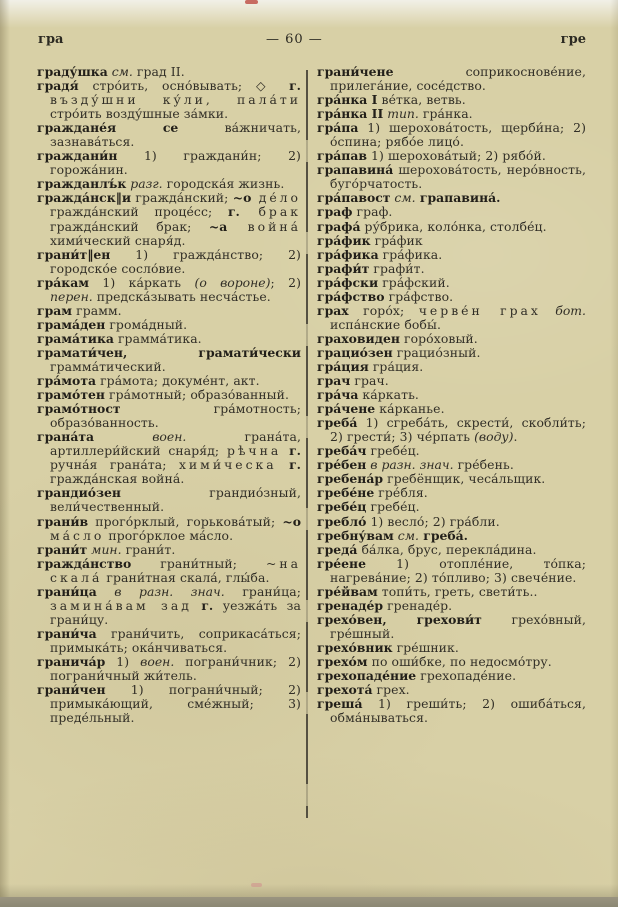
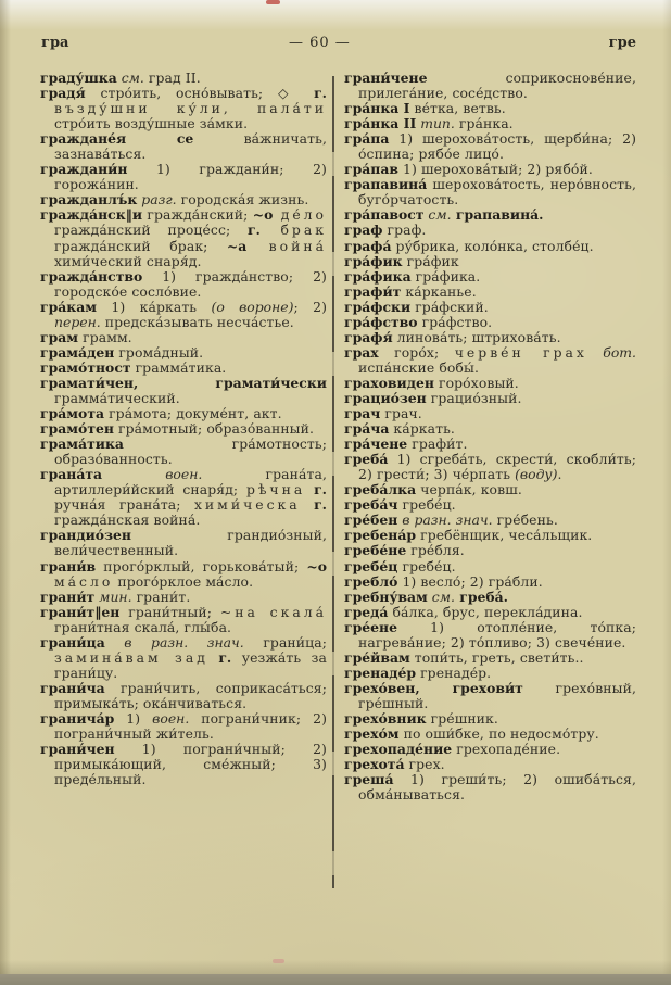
  гра
  — 60 —
  гре
  граду́шка см. град II.
  градя́ стро́ить, осно́вывать; ◇ г. възду́шни ку́ли, пала́ти стро́ить возду́шные за́мки.
  граждане́я се ва́жничать, зазнава́ться.
  граждани́н 1) граждани́н; 2) горожа́нин.
  гражданлъ́к разг. городска́я жизнь.
  гражда́нск‖и гражда́нский; ~о де́ло гражда́нский проце́сс; г. брак гражда́нский брак; ~а война́ хими́ческий снаря́д.
- грани́т‖ен 1) гражда́нство; 2) городско́е сосло́вие.
+ гражда́нство 1) гражда́нство; 2) городско́е сосло́вие.
  гра́кам 1) ка́ркать (о вороне); 2) перен. предска́зывать несча́стье.
  грам грамм.
  грама́ден грома́дный.
- грама́тика грамма́тика.
+ грамо́тност грамма́тика.
  грамати́чен, грамати́чески грамма́тический.
  гра́мота гра́мота; докуме́нт, акт.
  грамо́тен гра́мотный; образо́ванный.
- грамо́тност гра́мотность; образо́ванность.
+ грама́тика гра́мотность; образо́ванность.
  грана́та воен. грана́та, артиллери́йский снаря́д; рѣчна г. ручна́я грана́та; хими́ческа г. гражда́нская война́.
  грандио́зен грандио́зный, вели́чественный.
  грани́в прого́рклый, горькова́тый; ~о ма́сло прого́рклое ма́сло.
  грани́т мин. грани́т.
- гражда́нство грани́тный; ~на скала́ грани́тная скала́, глы́ба.
+ грани́т‖ен грани́тный; ~на скала́ грани́тная скала́, глы́ба.
  грани́ца в разн. знач. грани́ца; замина́вам зад г. уезжа́ть за грани́цу.
  грани́ча грани́чить, соприкаса́ться; примыка́ть; ока́нчиваться.
  гранича́р 1) воен. пограни́чник; 2) пограни́чный жи́тель.
  грани́чен 1) пограни́чный; 2) примыка́ющий, сме́жный; 3) преде́льный.
  грани́чене соприкоснове́ние, прилега́ние, сосе́дство.
  гра́нка I ве́тка, ветвь.
  гра́нка II тип. гра́нка.
  гра́па 1) шерохова́тость, щерби́на; 2) о́спина; рябо́е лицо́.
  гра́пав 1) шерохова́тый; 2) рябо́й.
  грапавина́ шерохова́тость, неро́вность, буго́рчатость.
  гра́павост см. грапавина́.
  граф граф.
  графа́ ру́брика, коло́нка, столбе́ц.
  гра́фик гра́фик
  гра́фика гра́фика.
- графи́т графи́т.
+ графи́т ка́рканье.
  гра́фски гра́фский.
  гра́фство гра́фство.
+ графя́ линова́ть; штрихова́ть.
  грах горо́х; черве́н грах бот. испа́нские бобы́.
  граховиден горо́ховый.
  грацио́зен грацио́зный.
- гра́ция гра́ция.
  грач грач.
  гра́ча ка́ркать.
- гра́чене ка́рканье.
+ гра́чене графи́т.
  греба́ 1) сгреба́ть, скрести́, скобли́ть; 2) грести́; 3) че́рпать (воду).
+ греба́лка черпа́к, ковш.
  греба́ч гребе́ц.
  гре́бен в разн. знач. гре́бень.
  гребена́р гребёнщик, чеса́льщик.
  гребе́не гре́бля.
  гребе́ц гребе́ц.
  гребло́ 1) весло́; 2) гра́бли.
  гребну́вам см. греба́.
  греда́ ба́лка, брус, перекла́дина.
  гре́ене 1) отопле́ние, то́пка; нагрева́ние; 2) то́пливо; 3) свече́ние.
  гре́йвам топи́ть, греть, свети́ть..
  гренаде́р гренаде́р.
  грехо́вен, грехови́т грехо́вный, гре́шный.
  грехо́вник гре́шник.
  грехо́м по оши́бке, по недосмо́тру.
  грехопаде́ние грехопаде́ние.
  грехота́ грех.
  греша́ 1) греши́ть; 2) ошиба́ться, обма́нываться.
